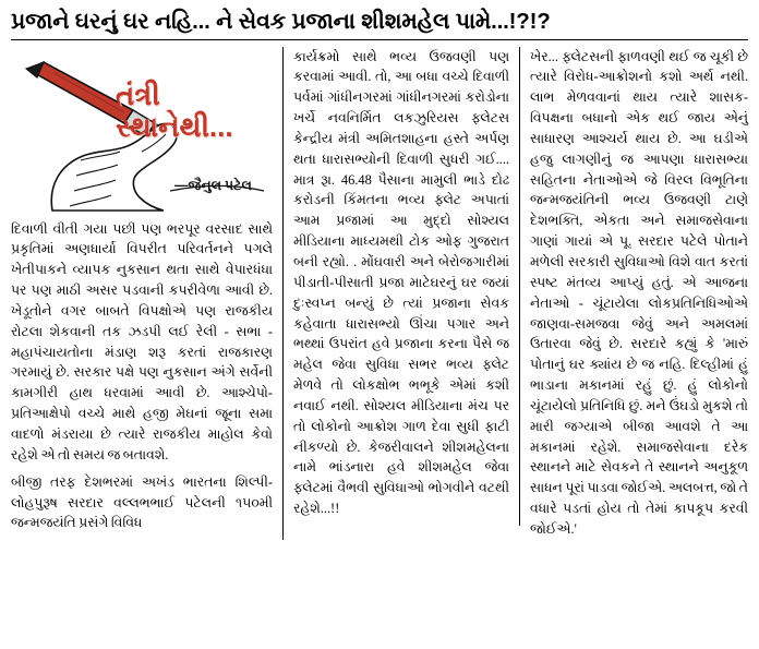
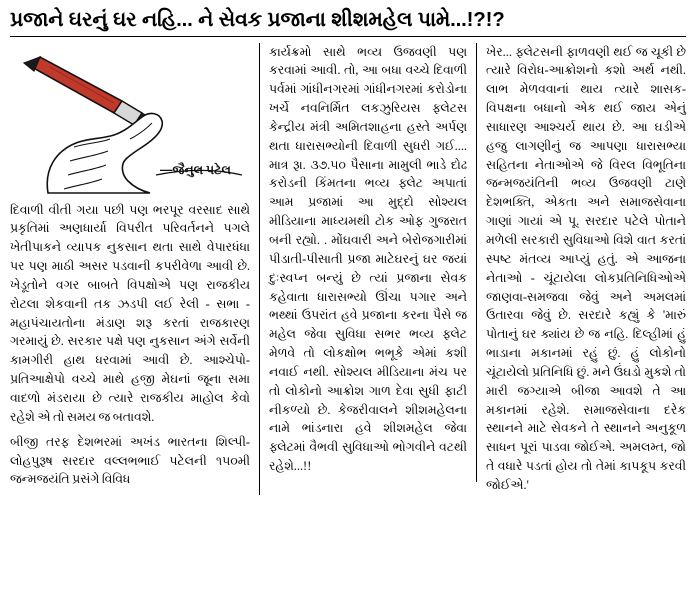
  પ્રજાને ઘરનું ઘર નહિ... ને સેવક પ્રજાના શીશમહેલ પામે...!?!?
- તંત્રી
- સ્થાનેથી...
  —જૈનુલ પટેલ
  દિવાળી વીતી ગયા પછી પણ ભરપૂર વરસાદ સાથે પ્રકૃતિમાં અણધાર્યા વિપરીત પરિવર્તનને પગલે ખેતીપાકને વ્યાપક નુકસાન થતા સાથે વેપારધંધા પર પણ માઠી અસર પડવાની કપરીવેળા આવી છે. ખેડૂતોને વગર બાબતે વિપક્ષોએ પણ રાજકીય રોટલા શેકવાની તક ઝડપી લઈ રેલી - સભા - મહાપંચાયતોના મંડાણ શરૂ કરતાં રાજકારણ ગરમાયું છે. સરકાર પક્ષે પણ નુકસાન અંગે સર્વેની કામગીરી હાથ ધરવામાં આવી છે. આશ્ચેપો-પ્રતિઆક્ષેપો વચ્ચે માથે હજી મેઘનાં જૂના સમા વાદળો મંડરાયા છે ત્યારે રાજકીય માહોલ કેવો રહેશે એ તો સમય જ બતાવશે.
  બીજી તરફ દેશભરમાં અખંડ ભારતના શિલ્પી-લોહપુરૂષ સરદાર વલ્લભભાઈ પટેલની ૧૫૦મી જન્મજયંતિ પ્રસંગે વિવિધ
- કાર્યક્રમો સાથે ભવ્ય ઉજવણી પણ કરવામાં આવી. તો, આ બધા વચ્ચે દિવાળી પર્વમાં ગાંધીનગરમાં ગાંધીનગરમાં કરોડોના ખર્ચે નવનિર્મિત લકઝુરિયસ ફ્લેટસ કેન્દ્રીય મંત્રી અમિતશાહના હસ્તે અર્પણ થતા ધારાસભ્યોની દિવાળી સુધરી ગઈ.... માત્ર રૂા. 46.48 પૈસાના મામુલી ભાડે દોઢ કરોડની કિંમતના ભવ્ય ફ્લેટ અપાતાં આમ પ્રજામાં આ મુદ્દો સોશ્યલ મીડિયાના માધ્યમથી ટોક ઓફ ગુજરાત બની રહ્યો. . મોંઘવારી અને બેરોજગારીમાં પીડાતી-પીસાતી પ્રજા માટેઘરનું ઘર જયાં દુઃસ્વપ્ન બન્યું છે ત્યાં પ્રજાના સેવક કહેવાતા ધારાસભ્યો ઊંચા પગાર અને ભથ્થાં ઉપરાંત હવે પ્રજાના કરના પૈસે જ મહેલ જેવા સુવિધા સભર ભવ્ય ફ્લેટ મેળવે તો લોકક્ષોભ ભભૂકે એમાં કશી નવાઈ નથી. સોશ્યલ મીડિયાના મંચ પર તો લોકોનો આક્રોશ ગાળ દેવા સુધી ફાટી નીકળ્યો છે. કેજરીવાલને શીશમહેલના નામે ભાંડનારા હવે શીશમહેલ જેવા ફ્લેટમાં વૈભવી સુવિધાઓ ભોગવીને વટથી રહેશે...!!
+ કાર્યક્રમો સાથે ભવ્ય ઉજવણી પણ કરવામાં આવી. તો, આ બધા વચ્ચે દિવાળી પર્વમાં ગાંધીનગરમાં ગાંધીનગરમાં કરોડોના ખર્ચે નવનિર્મિત લકઝુરિયસ ફ્લેટસ કેન્દ્રીય મંત્રી અમિતશાહના હસ્તે અર્પણ થતા ધારાસભ્યોની દિવાળી સુધરી ગઈ.... માત્ર રૂા. ૩૭.૫૦ પૈસાના મામુલી ભાડે દોઢ કરોડની કિંમતના ભવ્ય ફ્લેટ અપાતાં આમ પ્રજામાં આ મુદ્દો સોશ્યલ મીડિયાના માધ્યમથી ટોક ઓફ ગુજરાત બની રહ્યો. . મોંઘવારી અને બેરોજગારીમાં પીડાતી-પીસાતી પ્રજા માટેઘરનું ઘર જયાં દુઃસ્વપ્ન બન્યું છે ત્યાં પ્રજાના સેવક કહેવાતા ધારાસભ્યો ઊંચા પગાર અને ભથ્થાં ઉપરાંત હવે પ્રજાના કરના પૈસે જ મહેલ જેવા સુવિધા સભર ભવ્ય ફ્લેટ મેળવે તો લોકક્ષોભ ભભૂકે એમાં કશી નવાઈ નથી. સોશ્યલ મીડિયાના મંચ પર તો લોકોનો આક્રોશ ગાળ દેવા સુધી ફાટી નીકળ્યો છે. કેજરીવાલને શીશમહેલના નામે ભાંડનારા હવે શીશમહેલ જેવા ફ્લેટમાં વૈભવી સુવિધાઓ ભોગવીને વટથી રહેશે...!!
- ખેર... ફ્લેટસની ફાળવણી થઈ જ ચૂકી છે ત્યારે વિરોધ-આક્રોશનો કશો અર્થ નથી. લાભ મેળવવાનાં થાય ત્યારે શાસક-વિપક્ષના બધાનો એક થઈ જાય એનું સાધારણ આશ્ચર્ય થાય છે. આ ઘડીએ હજુ લાગણીનું જ આપણા ધારાસભ્યા સહિતના નેતાઓએ જે વિરલ વિભૂતિના જન્મજયંતિની ભવ્ય ઉજવણી ટાણે દેશભક્તિ, એકતા અને સમાજસેવાના ગાણાં ગાયાં એ પૂ. સરદાર પટેલે પોતાને મળેલી સરકારી સુવિધાઓ વિશે વાત કરતાં સ્પષ્ટ મંતવ્ય આપ્યું હતું. એ આજના નેતાઓ - ચૂંટાયેલા લોકપ્રતિનિધિઓએ જાણવા-સમજવા જેવું અને અમલમાં ઉતારવા જેવું છે. સરદારે કહ્યું કે 'મારું પોતાનું ઘર ક્યાંય છે જ નહિ. દિલ્હીમાં હું ભાડાના મકાનમાં રહું છું. હું લોકોનો ચૂંટાયેલો પ્રતિનિધિ છું. મને ઉંઘડો મુકશે તો મારી જગ્યાએ બીજા આવશે તે આ મકાનમાં રહેશે. સમાજસેવાના દરેક સ્થાનને માટે સેવકને તે સ્થાનને અનુકૂળ સાધન પૂરાં પાડવા જોઈએ. અલબત્ત, જો તે વધારે પડતાં હોય તો તેમાં કાપકૂપ કરવી જોઈએ.'
+ ખેર... ફ્લેટસની ફાળવણી થઈ જ ચૂકી છે ત્યારે વિરોધ-આક્રોશનો કશો અર્થ નથી. લાભ મેળવવાનાં થાય ત્યારે શાસક-વિપક્ષના બધાનો એક થઈ જાય એનું સાધારણ આશ્ચર્ય થાય છે. આ ઘડીએ હજુ લાગણીનું જ આપણા ધારાસભ્યા સહિતના નેતાઓએ જે વિરલ વિભૂતિના જન્મજયંતિની ભવ્ય ઉજવણી ટાણે દેશભક્તિ, એકતા અને સમાજસેવાના ગાણાં ગાયાં એ પૂ. સરદાર પટેલે પોતાને મળેલી સરકારી સુવિધાઓ વિશે વાત કરતાં સ્પષ્ટ મંતવ્ય આપ્યું હતું. એ આજના નેતાઓ - ચૂંટાયેલા લોકપ્રતિનિધિઓએ જાણવા-સમજવા જેવું અને અમલમાં ઉતારવા જેવું છે. સરદારે કહ્યું કે 'મારું પોતાનું ઘર ક્યાંય છે જ નહિ. દિલ્હીમાં હું ભાડાના મકાનમાં રહું છું. હું લોકોનો ચૂંટાયેલો પ્રતિનિધિ છું. મને ઉંઘડો મુકશે તો મારી જગ્યાએ બીજા આવશે તે આ મકાનમાં રહેશે. સમાજસેવાના દરેક સ્થાનને માટે સેવકને તે સ્થાનને અનુકૂળ સાધન પૂરાં પાડવા જોઈએ. અમલમ્ત, જો તે વધારે પડતાં હોય તો તેમાં કાપકૂપ કરવી જોઈએ.'
